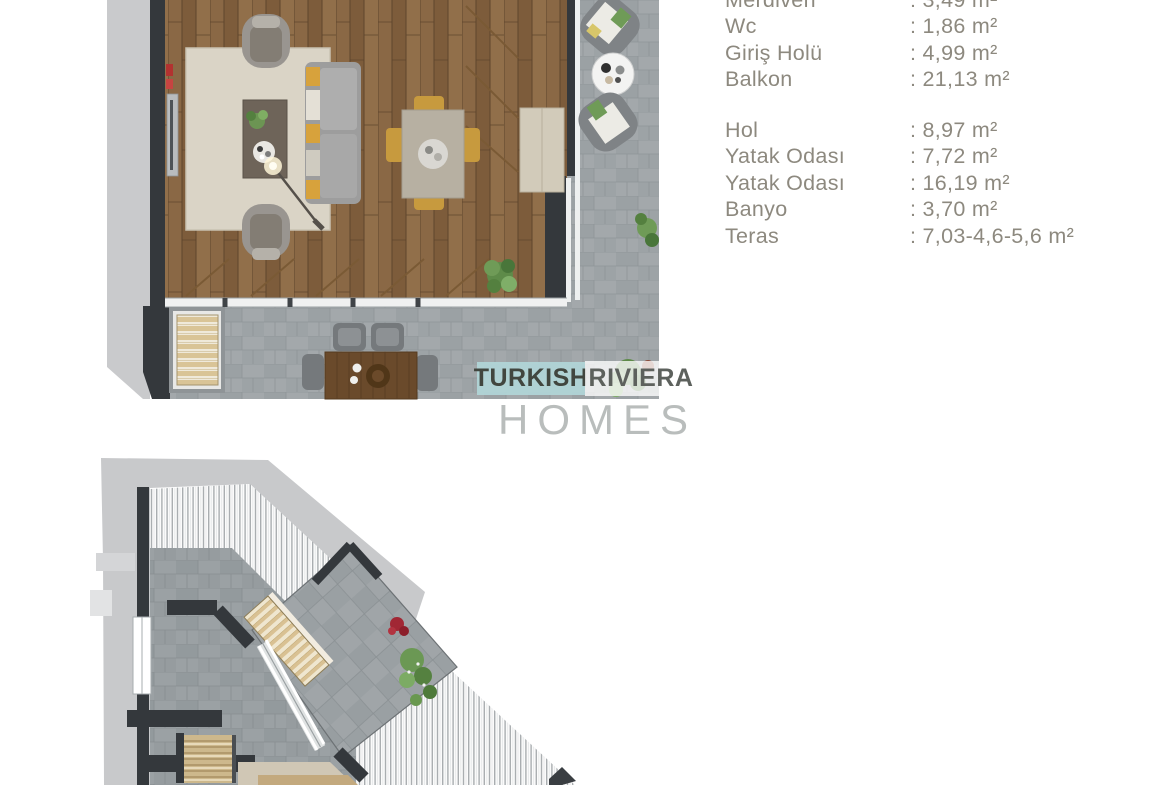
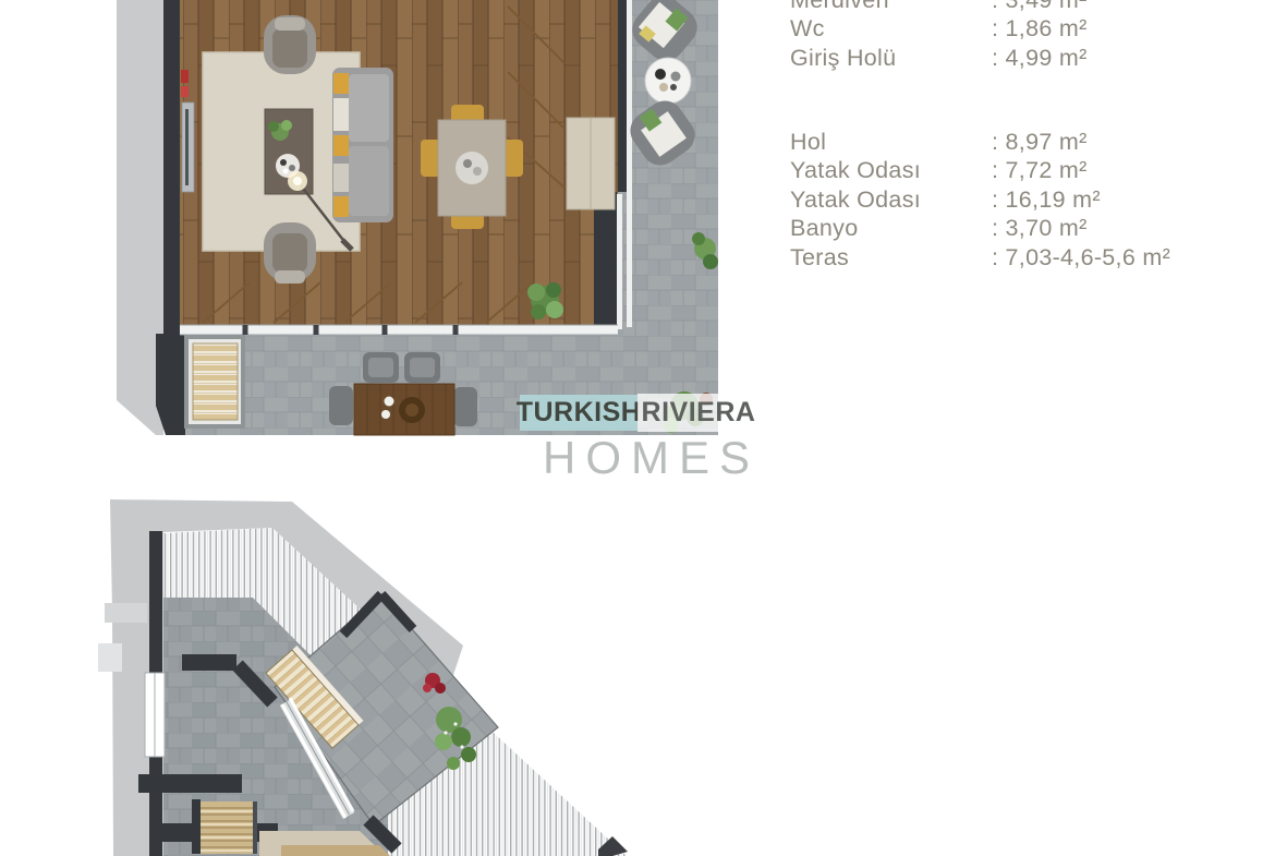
  Merdiven
  : 3,49 m²
  Wc
  : 1,86 m²
  Giriş Holü
  : 4,99 m²
- Balkon
- : 21,13 m²
  Hol
  : 8,97 m²
  Yatak Odası
  : 7,72 m²
  Yatak Odası
  : 16,19 m²
  Banyo
  : 3,70 m²
  Teras
  : 7,03-4,6-5,6 m²
  TURKISH
  RIVIERA
  HOMES
